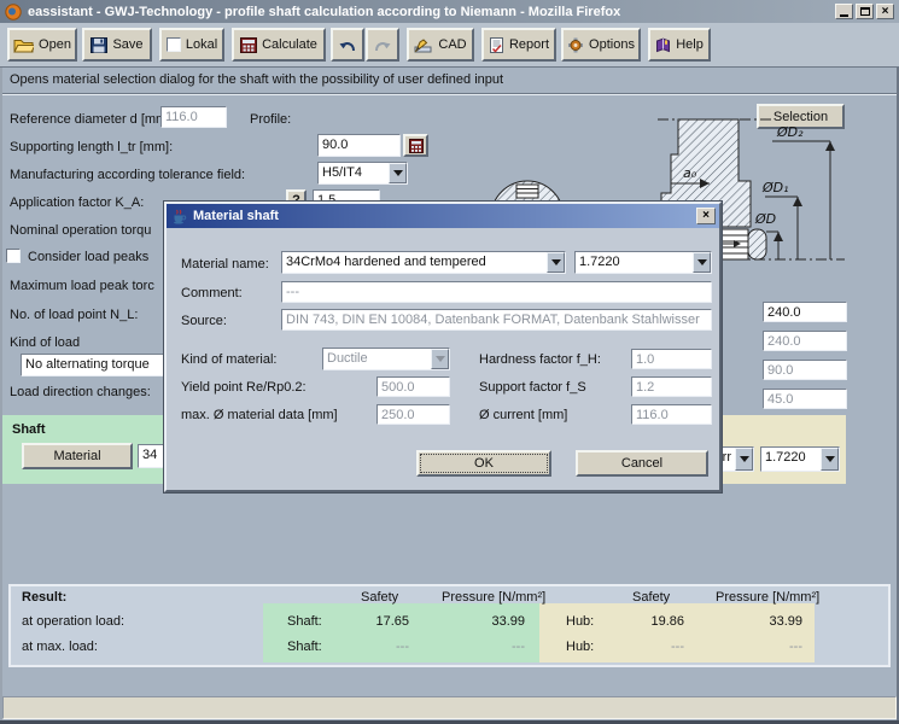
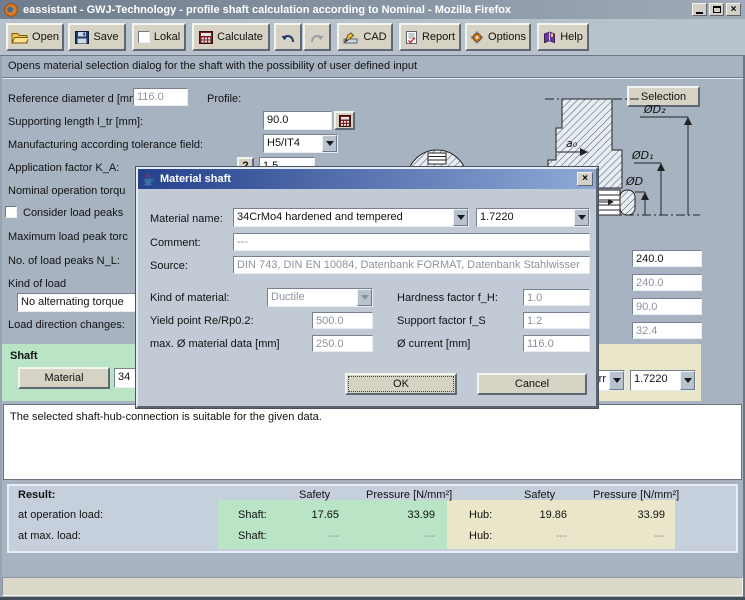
- eassistant - GWJ-Technology - profile shaft calculation according to Niemann - Mozilla Firefox
+ eassistant - GWJ-Technology - profile shaft calculation according to Nominal - Mozilla Firefox
  ×
  Open
  Save
  Lokal
  Calculate
  CAD
  Report
  Options
  Help
  Opens material selection dialog for the shaft with the possibility of user defined input
  Reference diameter d [m
  116.0
  Profile:
  Selection
  Supporting length l_tr [mm]:
  90.0
  Manufacturing according tolerance field:
  H5/IT4
  Application factor K_A:
  ?
  1.5
  Nominal operation torqu
  Consider load peaks
  Maximum load peak torc
- No. of load point N_L:
+ No. of load peaks N_L:
  Kind of load
  No alternating torque
  Load direction changes:
  a₀
  ØD₂
  ØD₁
  ØD
  240.0
  240.0
  90.0
- 45.0
+ 32.4
  Shaft
  Material
  34
  rr
  1.7220
+ The selected shaft-hub-connection is suitable for the given data.
  Result:
  Safety
  Pressure [N/mm²]
  Safety
  Pressure [N/mm²]
  at operation load:
  Shaft:
  17.65
  33.99
  Hub:
  19.86
  33.99
  at max. load:
  Shaft:
  ---
  ---
  Hub:
  ---
  ---
  Material shaft
  ×
  Material name:
  34CrMo4 hardened and tempered
  1.7220
  Comment:
  ---
  Source:
  DIN 743, DIN EN 10084, Datenbank FORMAT, Datenbank Stahlwisser
  Kind of material:
  Ductile
  Hardness factor f_H:
  1.0
  Yield point Re/Rp0.2:
  500.0
  Support factor f_S
  1.2
  max. Ø material data [mm]
  250.0
  Ø current [mm]
  116.0
  OK
  Cancel
